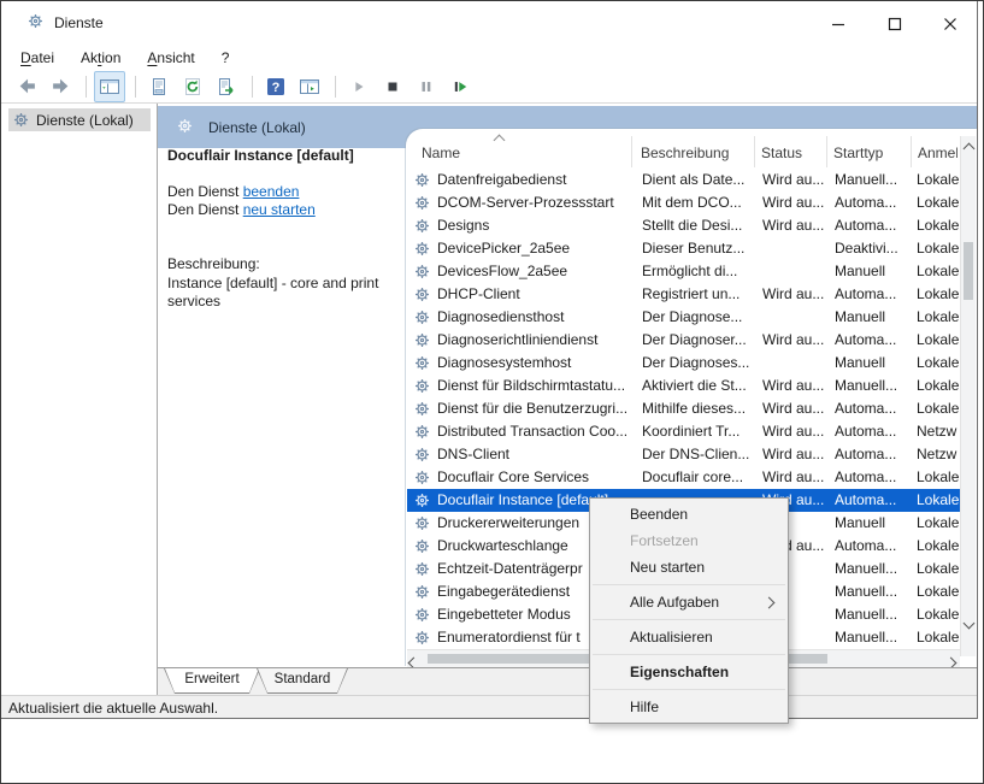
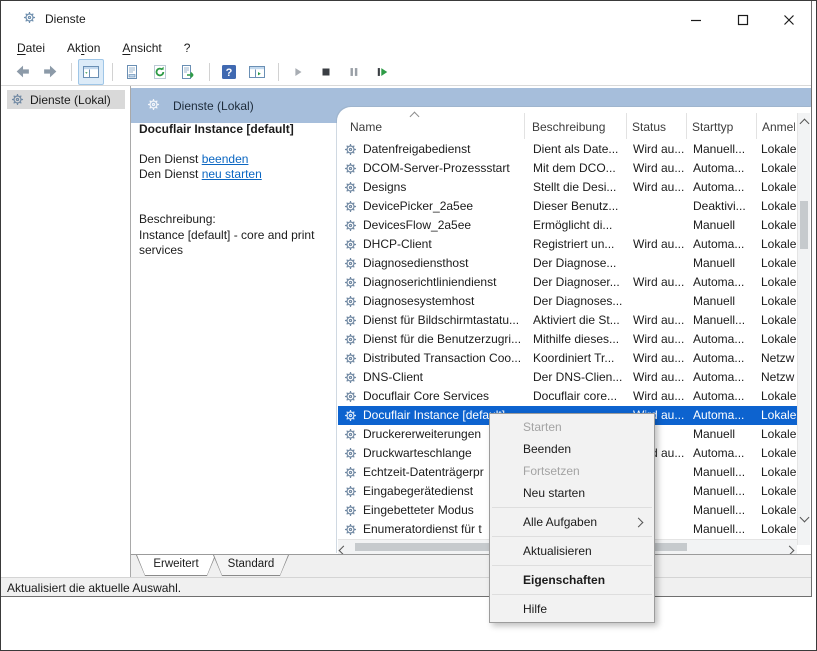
  Dienste
  Datei
  Aktion
  Ansicht
  ?
  ?
  Dienste (Lokal)
  Dienste (Lokal)
  Docuflair Instance [default]
  Den Dienst beenden
  Den Dienst neu starten
  Beschreibung:
  Instance [default] - core and print
  services
  Name
  Beschreibung
  Status
  Starttyp
  Anmel
  Datenfreigabedienst
  Dient als Date...
  Wird au...
  Manuell...
  Lokale
  DCOM-Server-Prozessstart
  Mit dem DCO...
  Wird au...
  Automa...
  Lokale
  Designs
  Stellt die Desi...
  Wird au...
  Automa...
  Lokale
  DevicePicker_2a5ee
  Dieser Benutz...
  Deaktivi...
  Lokale
  DevicesFlow_2a5ee
  Ermöglicht di...
  Manuell
  Lokale
  DHCP-Client
  Registriert un...
  Wird au...
  Automa...
  Lokale
  Diagnosediensthost
  Der Diagnose...
  Manuell
  Lokale
  Diagnoserichtliniendienst
  Der Diagnoser...
  Wird au...
  Automa...
  Lokale
  Diagnosesystemhost
  Der Diagnoses...
  Manuell
  Lokale
  Dienst für Bildschirmtastatu...
  Aktiviert die St...
  Wird au...
  Manuell...
  Lokale
  Dienst für die Benutzerzugri...
  Mithilfe dieses...
  Wird au...
  Automa...
  Lokale
  Distributed Transaction Coo...
  Koordiniert Tr...
  Wird au...
  Automa...
  Netzw
  DNS-Client
  Der DNS-Clien...
  Wird au...
  Automa...
  Netzw
  Docuflair Core Services
  Docuflair core...
  Wird au...
  Automa...
  Lokale
  Docuflair Instance [defa
  Automa...
  Lokale
  Druckererweiterungen
  Manuell
  Lokale
  Druckwarteschlange
  Automa...
  Lokale
  Echtzeit-Datenträgerpr
  Manuell...
  Lokale
  Eingabegerätedienst
  Manuell...
  Lokale
  Eingebetteter Modus
  Manuell...
  Lokale
  Enumeratordienst für t
  Manuell...
  Lokale
  Erweitert
  Standard
  Aktualisiert die aktuelle Auswahl.
+ Starten
  Beenden
  Fortsetzen
  Neu starten
  Alle Aufgaben
  Aktualisieren
  Eigenschaften
  Hilfe
